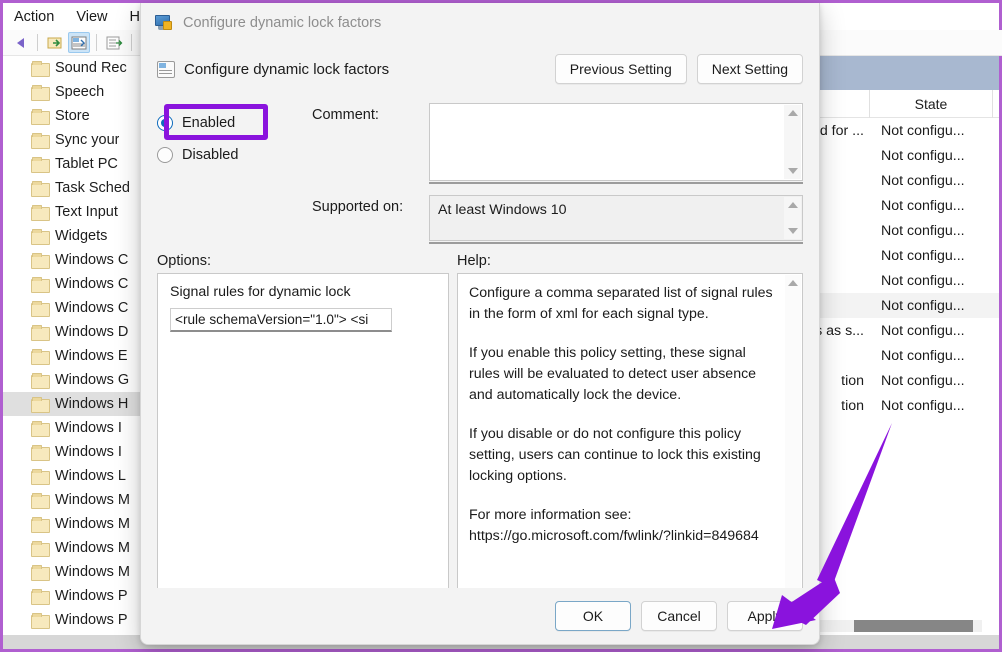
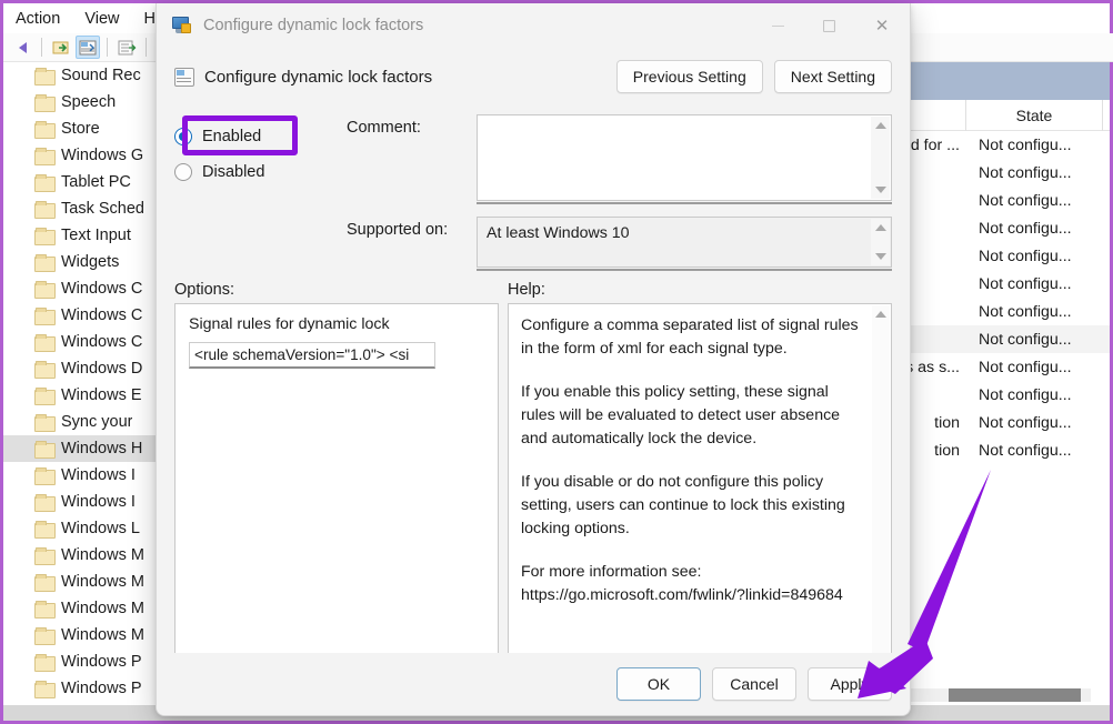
  Action
  View
  Sound Rec
  Speech
  Store
- Sync your
+ Windows G
  Tablet PC
  Task Sched
  Text Input
  Widgets
  Windows C
  Windows C
  Windows C
  Windows D
  Windows E
- Windows G
+ Sync your
  Windows H
  Windows I
  Windows I
  Windows L
  Windows M
  Windows M
  Windows M
  Windows M
  Windows P
  Windows P
  State
  d for ...
  Not configu...
  Not configu...
  Not configu...
  Not configu...
  Not configu...
  Not configu...
  Not configu...
  Not configu...
  as s...
  Not configu...
  Not configu...
  tion
  Not configu...
  tion
  Not configu...
  Configure dynamic lock factors
+ ✕
  Configure dynamic lock factors
  Previous Setting
  Next Setting
  Enabled
  Disabled
  Comment:
  Supported on:
  At least Windows 10
  Options:
  Help:
  Signal rules for dynamic lock
  <rule schemaVersion="1.0"> <si
  Configure a comma separated list of signal rules in the form of xml for each signal type.
  If you enable this policy setting, these signal rules will be evaluated to detect user absence and automatically lock the device.
  If you disable or do not configure this policy setting, users can continue to lock this existing locking options.
  For more information see:
  https://go.microsoft.com/fwlink/?linkid=849684
  OK
  Cancel
  Appl
